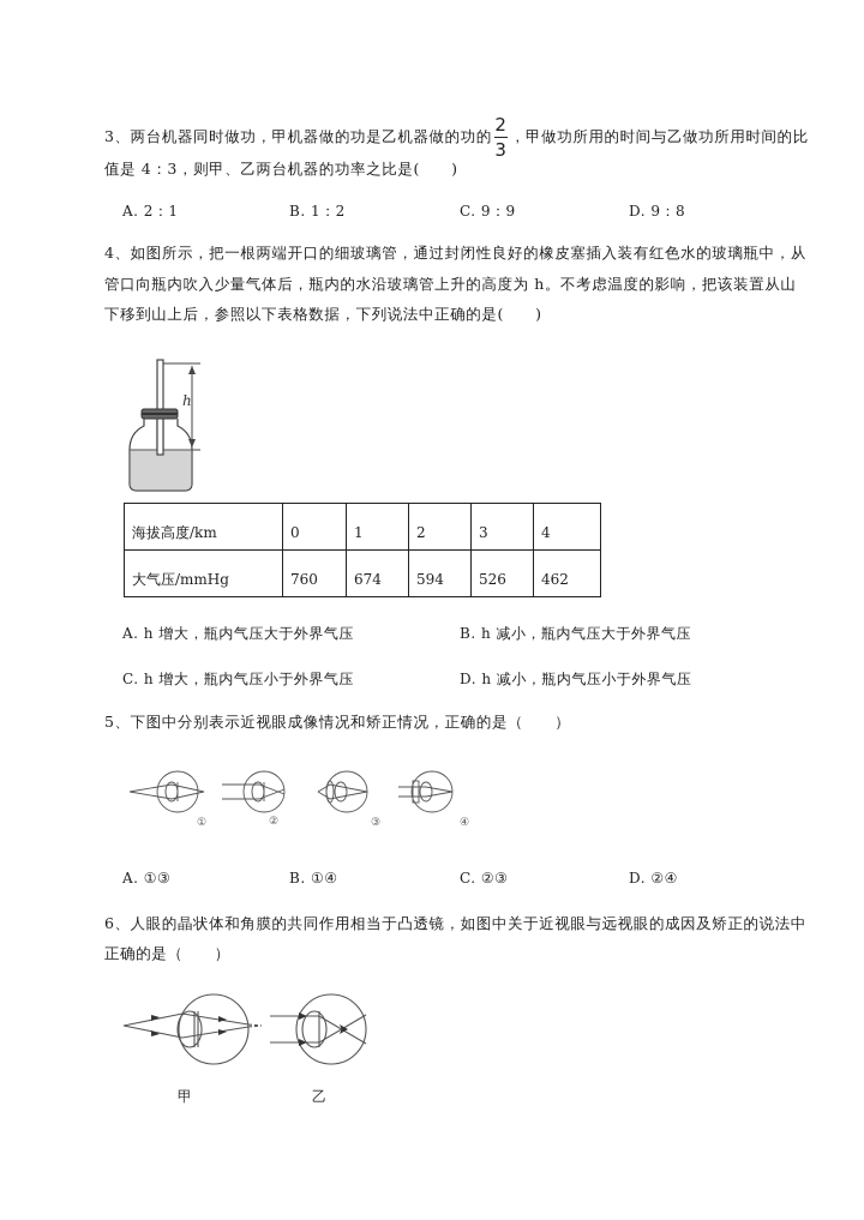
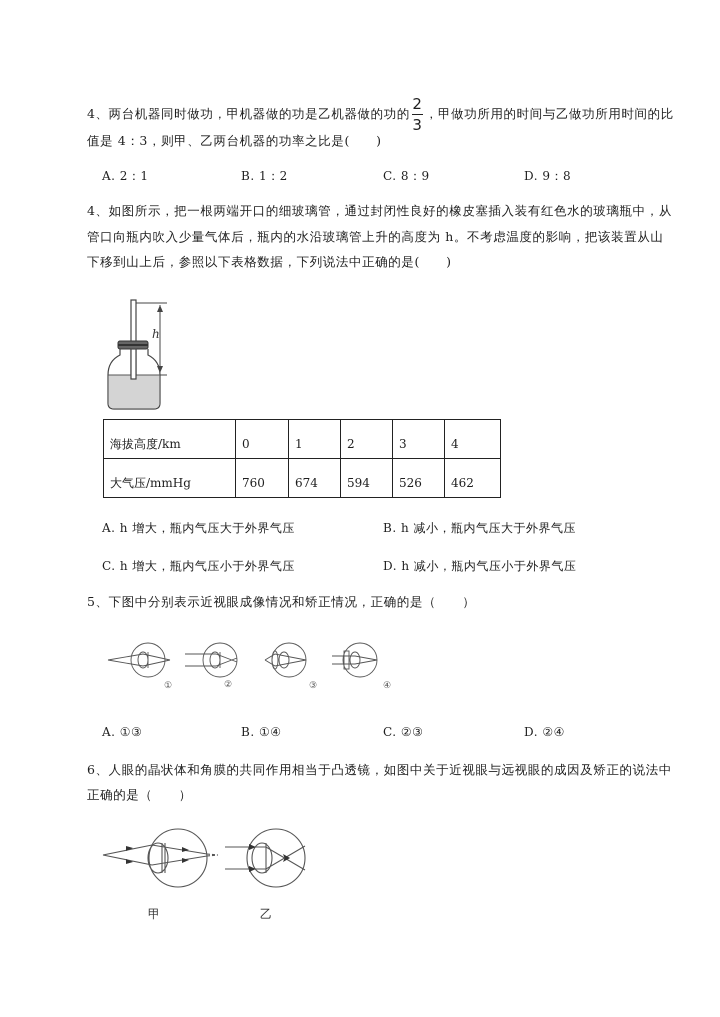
- 3、两台机器同时做功，甲机器做的功是乙机器做的功的
+ 4、两台机器同时做功，甲机器做的功是乙机器做的功的
  2
  3
  ，甲做功所用的时间与乙做功所用时间的比
  值是 4：3，则甲、乙两台机器的功率之比是( )
  A. 2：1
  B. 1：2
- C. 9：9
+ C. 8：9
  D. 9：8
  4、如图所示，把一根两端开口的细玻璃管，通过封闭性良好的橡皮塞插入装有红色水的玻璃瓶中，从
  管口向瓶内吹入少量气体后，瓶内的水沿玻璃管上升的高度为 h。不考虑温度的影响，把该装置从山
  下移到山上后，参照以下表格数据，下列说法中正确的是( )
  h
  海拔高度/km	0	1	2	3	4
  大气压/mmHg	760	674	594	526	462
  A. h 增大，瓶内气压大于外界气压
  B. h 减小，瓶内气压大于外界气压
  C. h 增大，瓶内气压小于外界气压
  D. h 减小，瓶内气压小于外界气压
  5、下图中分别表示近视眼成像情况和矫正情况，正确的是（ ）
  ①
  ②
  ③
  ④
  A. ①③
  B. ①④
  C. ②③
  D. ②④
  6、人眼的晶状体和角膜的共同作用相当于凸透镜，如图中关于近视眼与远视眼的成因及矫正的说法中
  正确的是（ ）
  甲
  乙
